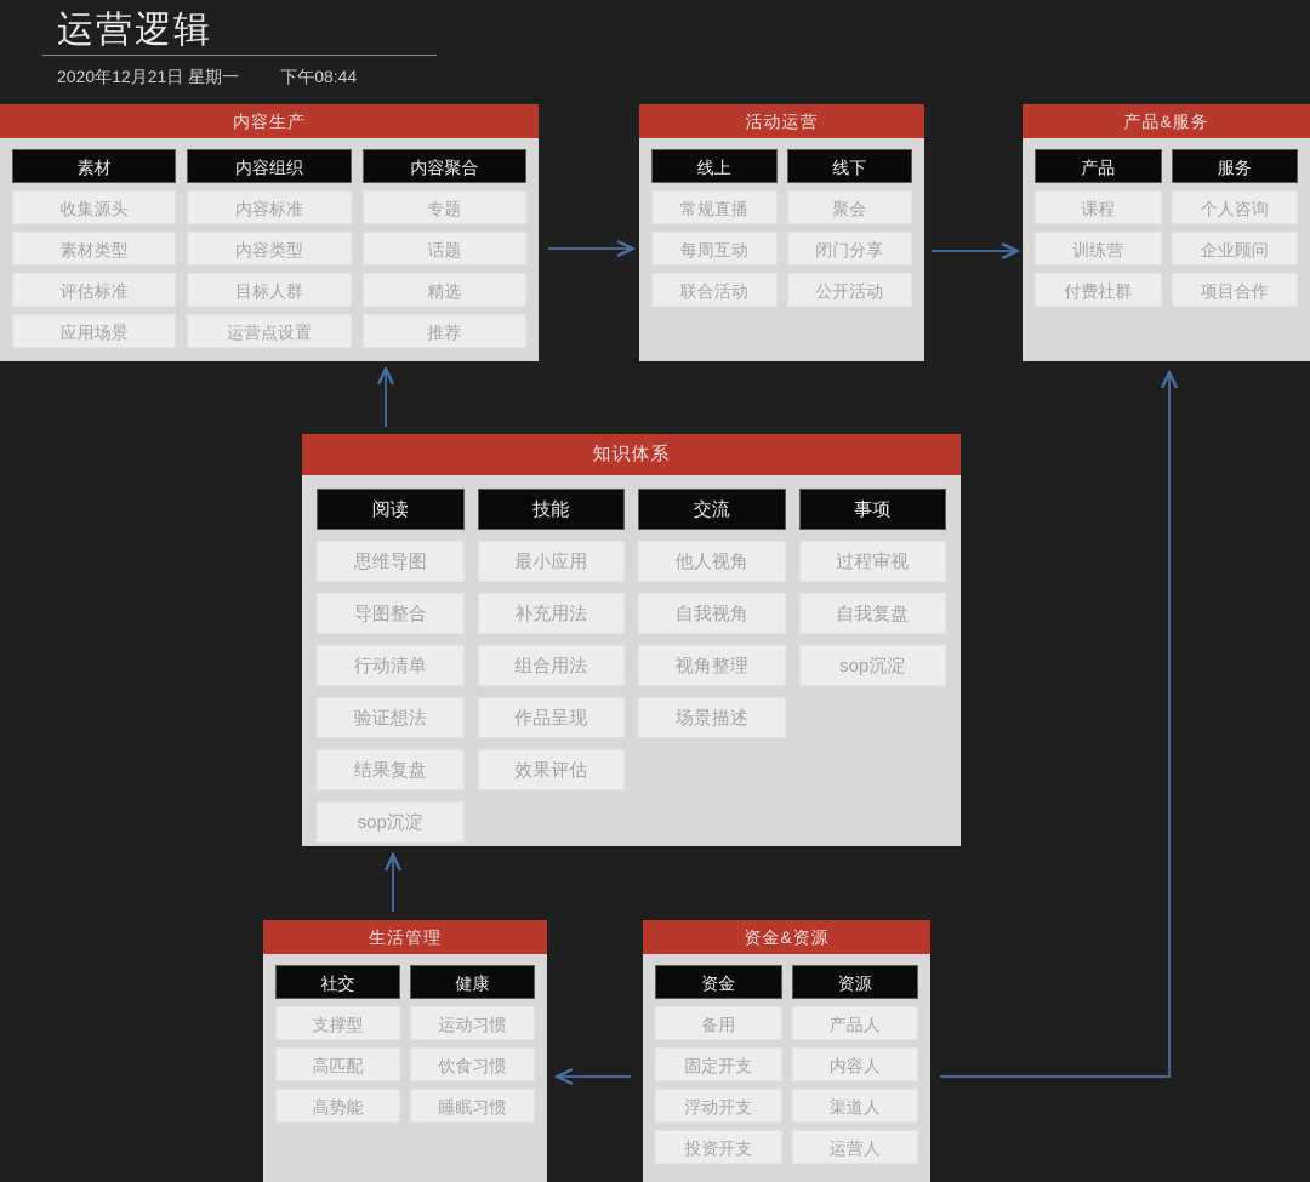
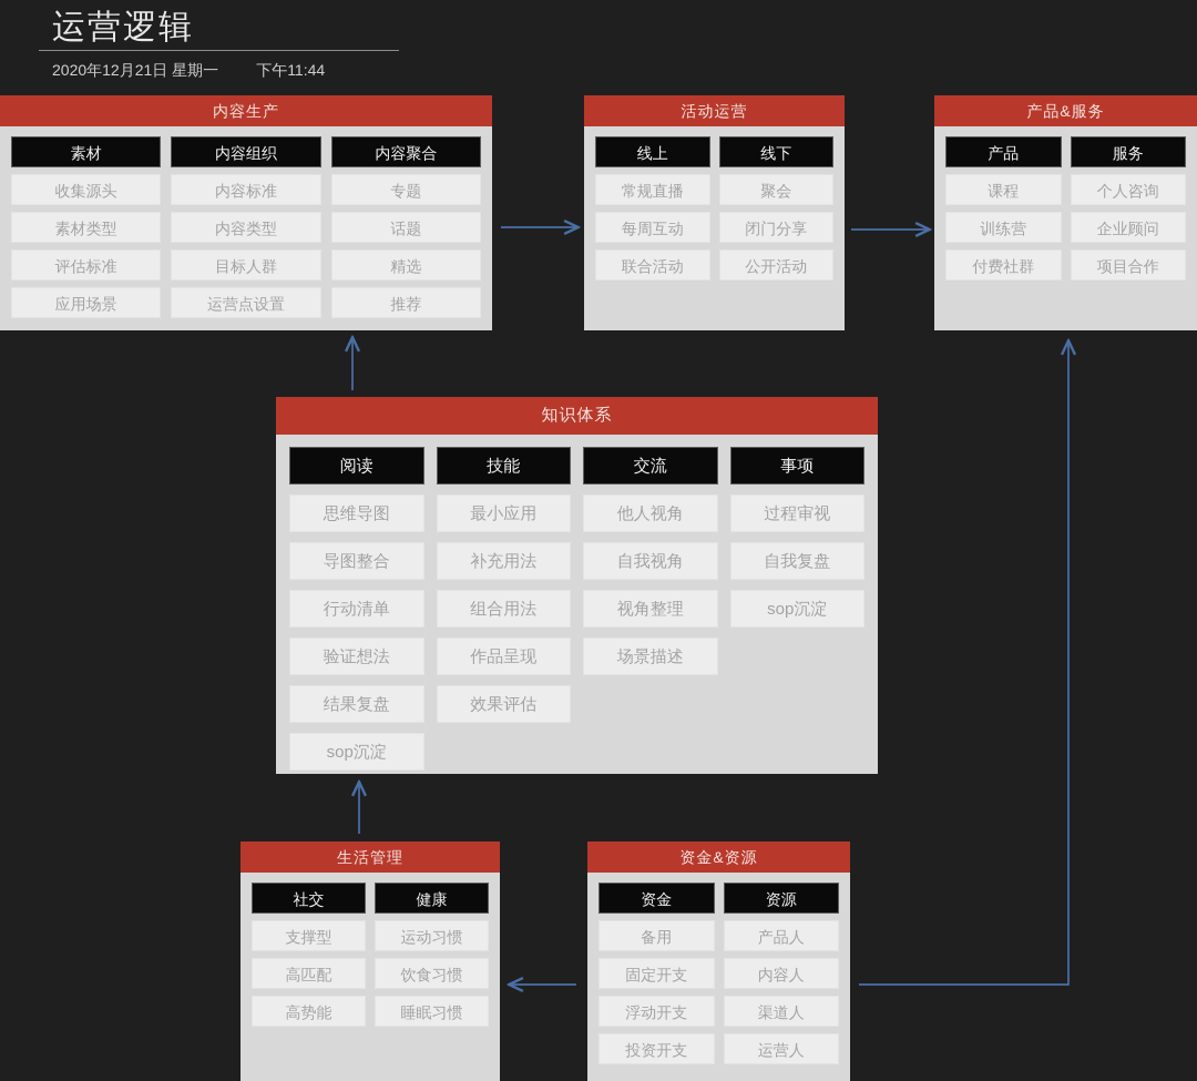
  运营逻辑
  2020年12月21日 星期一
- 下午08:44
+ 下午11:44
  内容生产
  素材
  收集源头
  素材类型
  评估标准
  应用场景
  内容组织
  内容标准
  内容类型
  目标人群
  运营点设置
  内容聚合
  专题
  话题
  精选
  推荐
  活动运营
  线上
  常规直播
  每周互动
  联合活动
  线下
  聚会
  闭门分享
  公开活动
  产品&服务
  产品
  课程
  训练营
  付费社群
  服务
  个人咨询
  企业顾问
  项目合作
  知识体系
  阅读
  思维导图
  导图整合
  行动清单
  验证想法
  结果复盘
  sop沉淀
  技能
  最小应用
  补充用法
  组合用法
  作品呈现
  效果评估
  交流
  他人视角
  自我视角
  视角整理
  场景描述
  事项
  过程审视
  自我复盘
  sop沉淀
  生活管理
  社交
  支撑型
  高匹配
  高势能
  健康
  运动习惯
  饮食习惯
  睡眠习惯
  资金&资源
  资金
  备用
  固定开支
  浮动开支
  投资开支
  资源
  产品人
  内容人
  渠道人
  运营人
